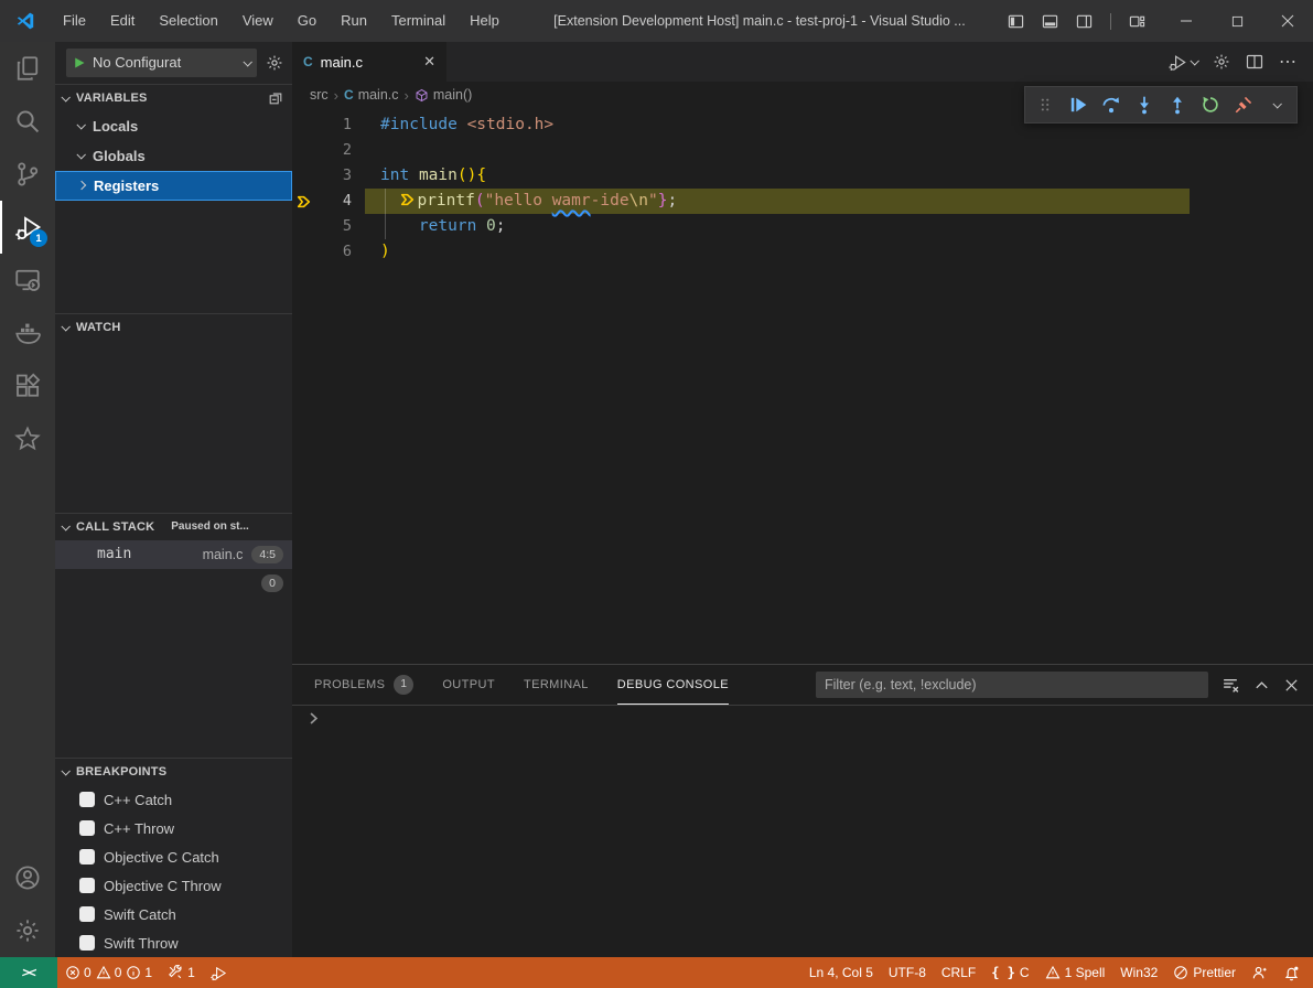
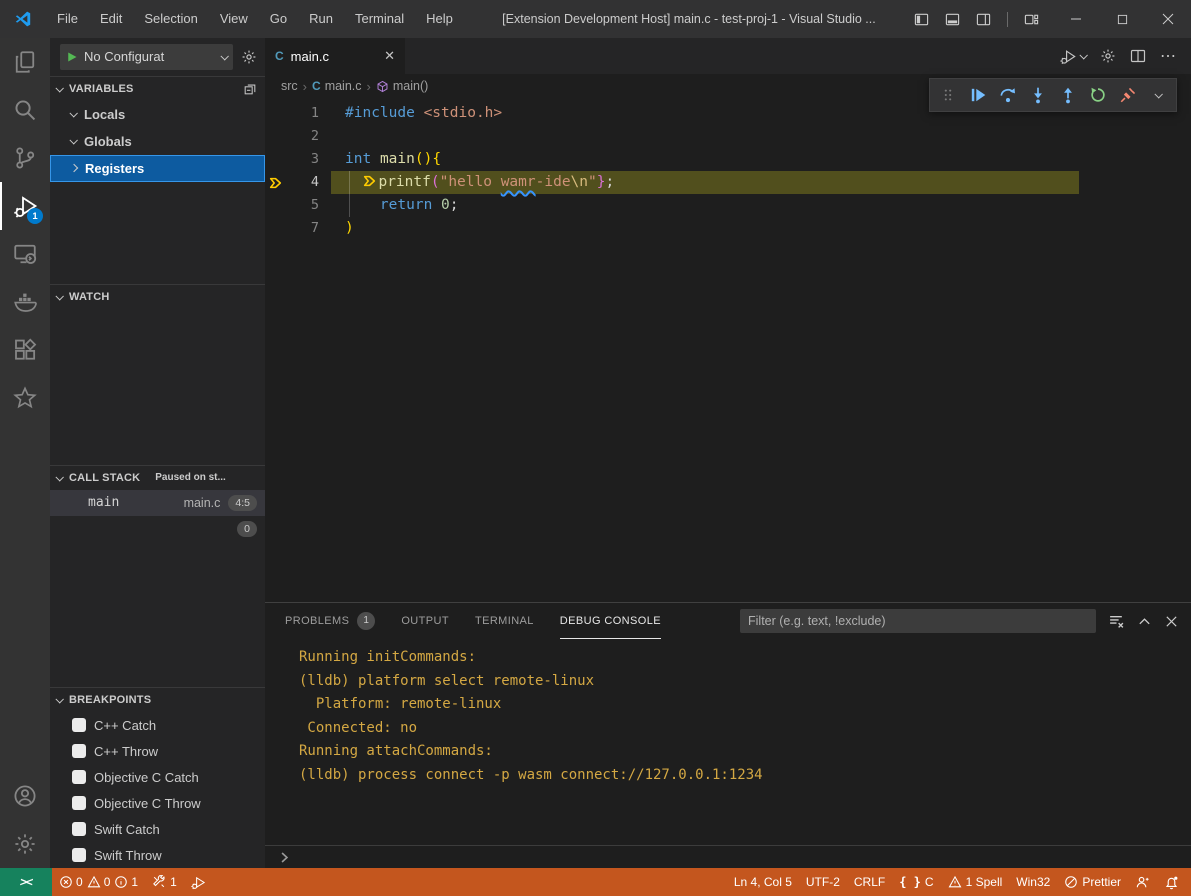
  File
  Edit
  Selection
  View
  Go
  Run
  Terminal
  Help
  [Extension Development Host] main.c - test-proj-1 - Visual Studio ...
  1
  No Configurat
  VARIABLES
  Locals
  Globals
  Registers
  WATCH
  CALL STACK
  Paused on st...
  main
  main.c
  4:5
  0
  BREAKPOINTS
  C++ Catch
  C++ Throw
  Objective C Catch
  Objective C Throw
  Swift Catch
  Swift Throw
  C
  main.c
  ✕
  ⋯
  src
  ›
  C
  main.c
  ›
  main()
  1
  #include <stdio.h>
  2
  3
  int main(){
  4
  printf("hello wamr-ide\n"};
  5
  return 0;
- 6
+ 7
  )
  PROBLEMS
  1
  OUTPUT
  TERMINAL
  DEBUG CONSOLE
  Filter (e.g. text, !exclude)
+ Running initCommands:
+ (lldb) platform select remote-linux
+ Platform: remote-linux
+ Connected: no
+ Running attachCommands:
+ (lldb) process connect -p wasm connect://127.0.0.1:1234
  0
  0
  1
  1
  Ln 4, Col 5
- UTF-8
+ UTF-2
  CRLF
  { }
  C
  1 Spell
  Win32
  Prettier
